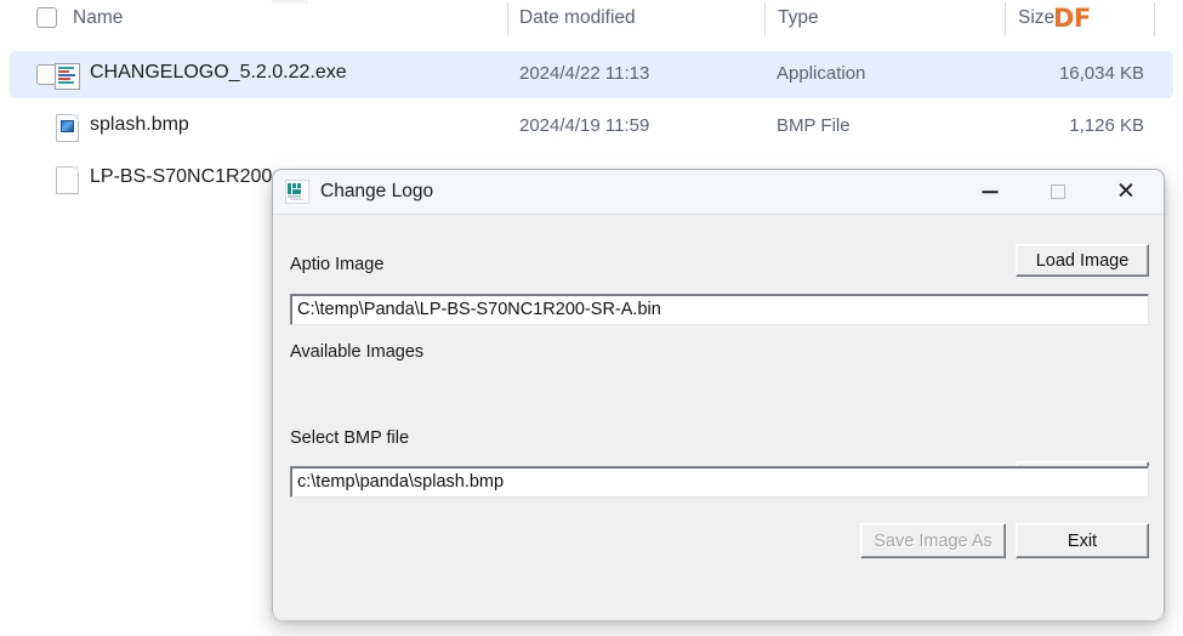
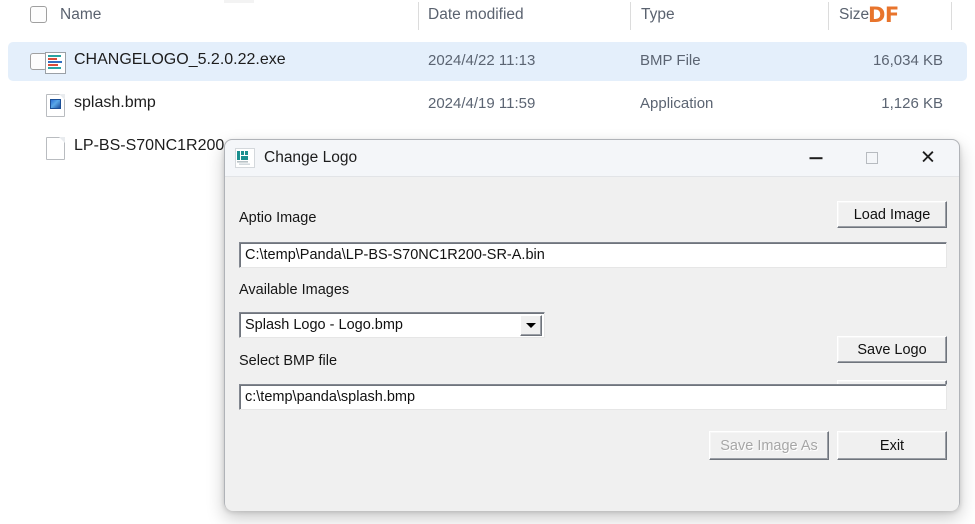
  Name
  Date modified
  Type
  Size
  DF
  CHANGELOGO_5.2.0.22.exe
  2024/4/22 11:13
- Application
+ BMP File
  16,034 KB
  splash.bmp
  2024/4/19 11:59
- BMP File
+ Application
  1,126 KB
  LP-BS-S70NC1R200
  Change Logo
  ✕
  Aptio Image
  Load Image
  C:\temp\Panda\LP-BS-S70NC1R200-SR-A.bin
  Available Images
+ Save Logo
+ Splash Logo - Logo.bmp
  Select BMP file
  c:\temp\panda\splash.bmp
  Save Image As
  Exit
